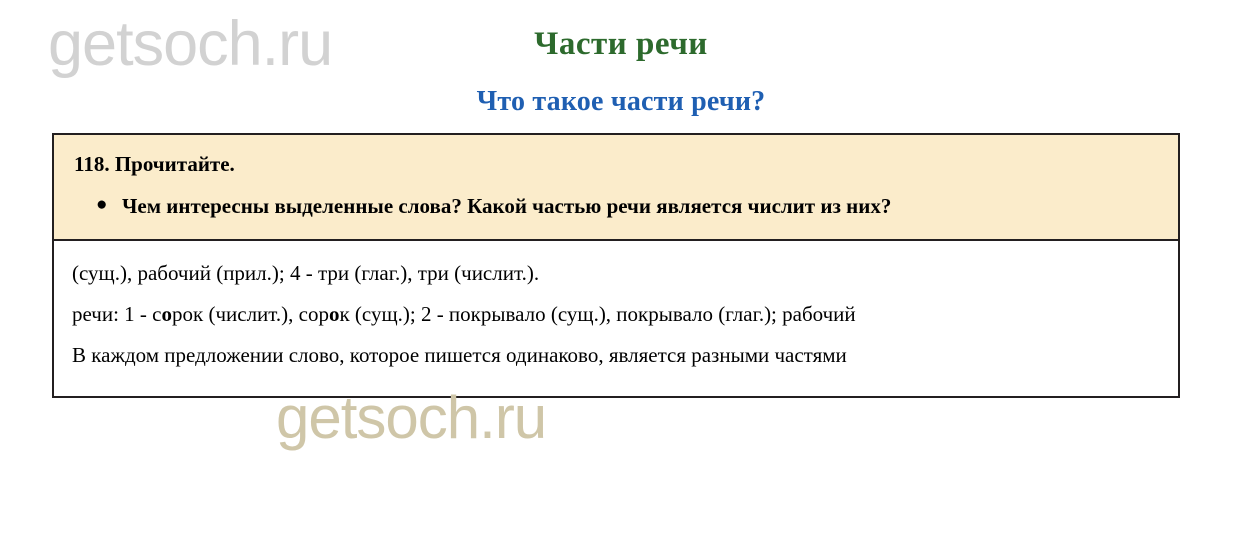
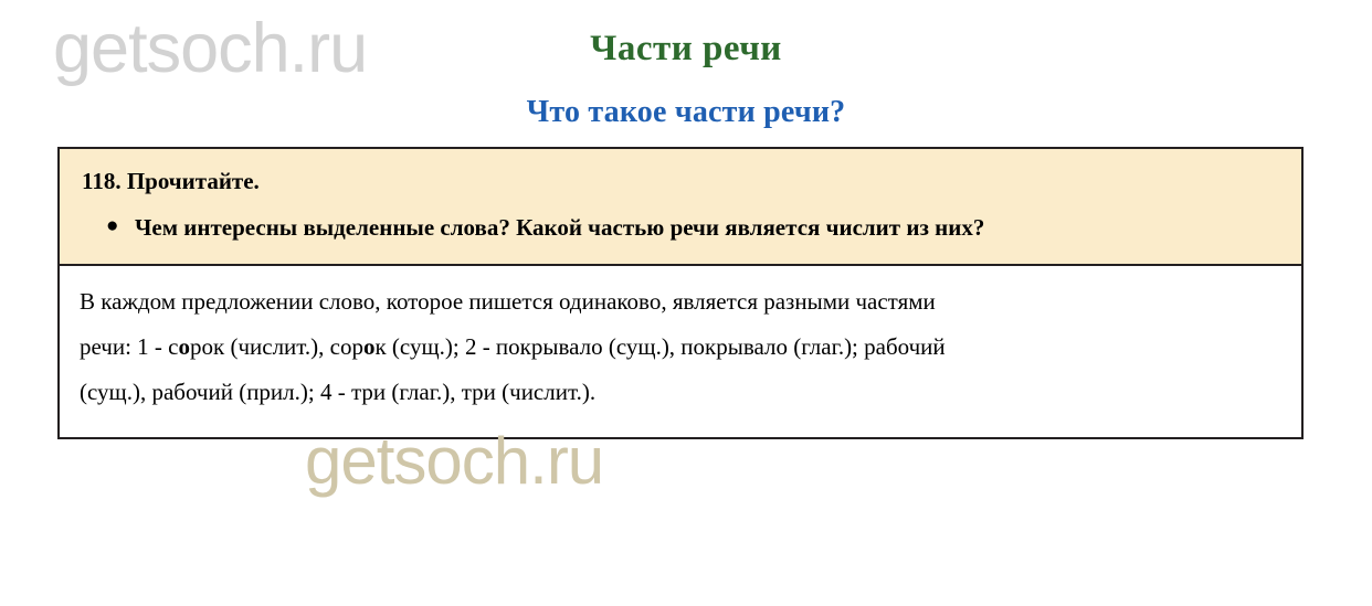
  getsoch.ru
  Части речи
  Что такое части речи?
  118. Прочитайте.
  ●
  Чем интересны выделенные слова? Какой частью речи является числит из них?
  getsoch.ru
- (сущ.), рабочий (прил.); 4 - три (глаг.), три (числит.).
+ В каждом предложении слово, которое пишется одинаково, является разными частями
  речи: 1 - сорок (числит.), сорок (сущ.); 2 - покрывало (сущ.), покрывало (глаг.); рабочий
- В каждом предложении слово, которое пишется одинаково, является разными частями
+ (сущ.), рабочий (прил.); 4 - три (глаг.), три (числит.).
